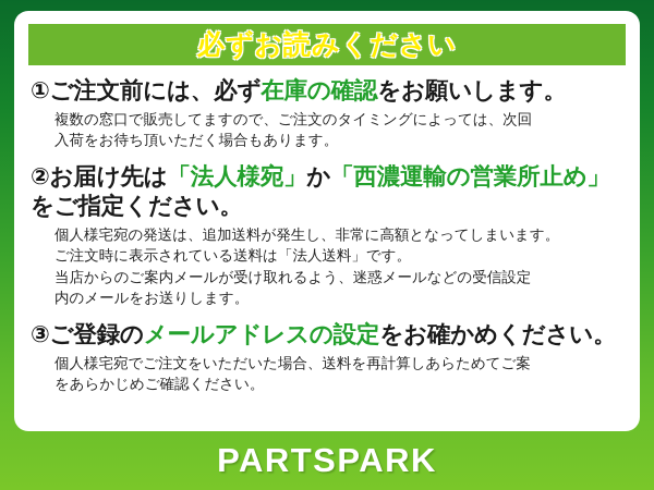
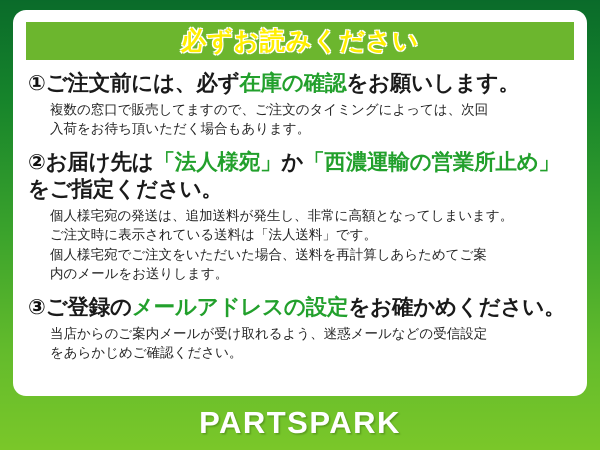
  必ずお読みください
  ①ご注文前には、必ず在庫の確認をお願いします。
  複数の窓口で販売してますので、ご注文のタイミングによっては、次回
  入荷をお待ち頂いただく場合もあります。
  ②お届け先は「法人様宛」か「西濃運輸の営業所止め」をご指定ください。
  個人様宅宛の発送は、追加送料が発生し、非常に高額となってしまいます。
  ご注文時に表示されている送料は「法人送料」です。
- 当店からのご案内メールが受け取れるよう、迷惑メールなどの受信設定
+ 個人様宅宛でご注文をいただいた場合、送料を再計算しあらためてご案
  内のメールをお送りします。
  ③ご登録のメールアドレスの設定をお確かめください。
- 個人様宅宛でご注文をいただいた場合、送料を再計算しあらためてご案
+ 当店からのご案内メールが受け取れるよう、迷惑メールなどの受信設定
  をあらかじめご確認ください。
  PARTSPARK
